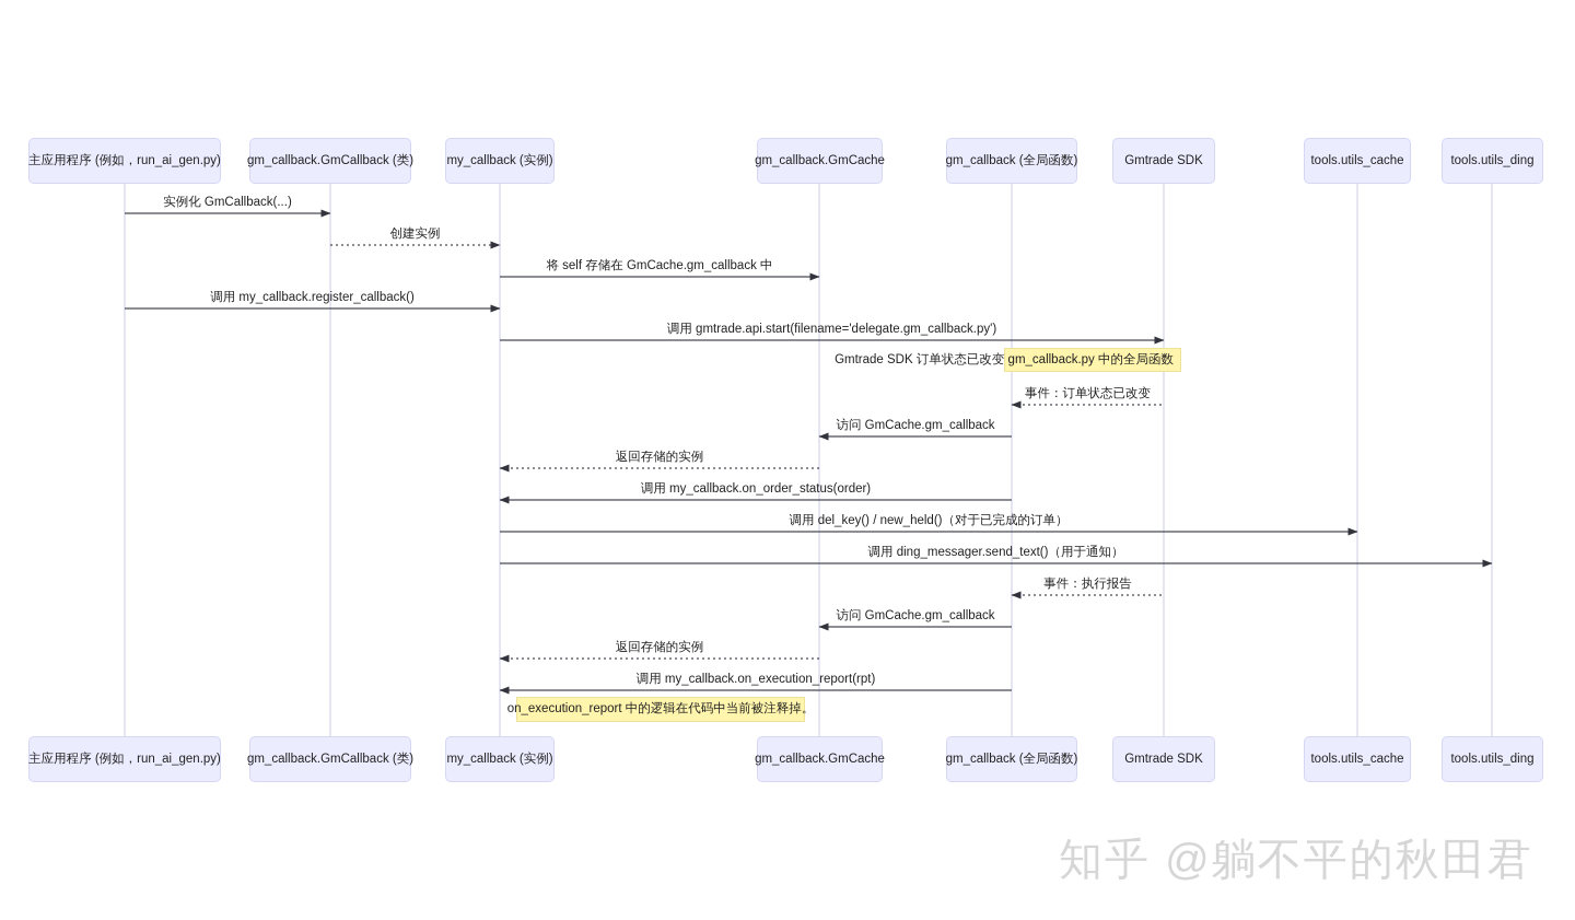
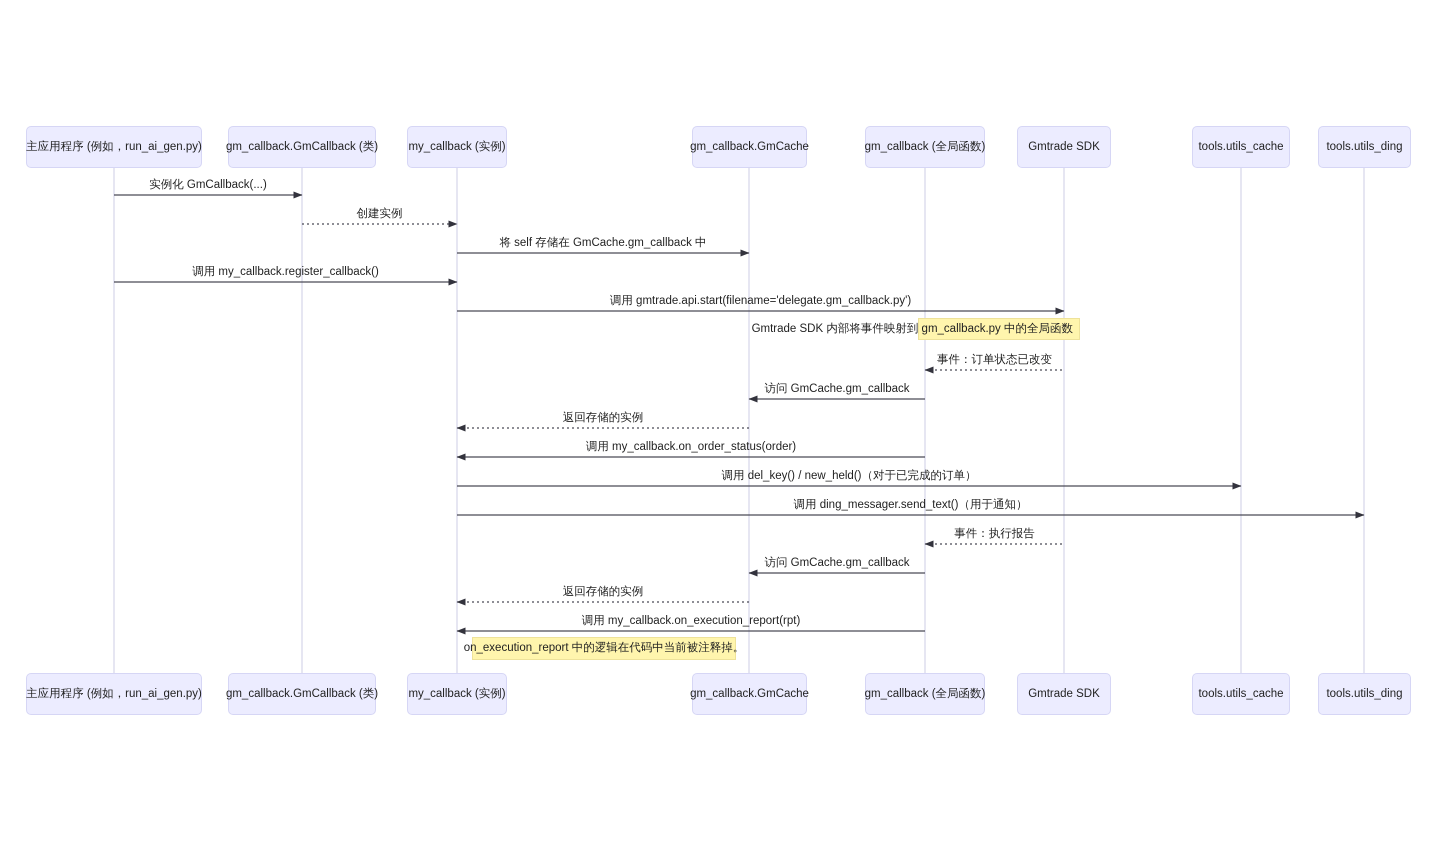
  主应用程序 (例如，run_ai_gen.py)
  gm_callback.GmCallback (类)
  my_callback (实例)
  gm_callback.GmCache
  gm_callback (全局函数)
  Gmtrade SDK
  tools.utils_cache
  tools.utils_ding
  主应用程序 (例如，run_ai_gen.py)
  gm_callback.GmCallback (类)
  my_callback (实例)
  gm_callback.GmCache
  gm_callback (全局函数)
  Gmtrade SDK
  tools.utils_cache
  tools.utils_ding
  实例化 GmCallback(...)
  创建实例
  将 self 存储在 GmCache.gm_callback 中
  调用 my_callback.register_callback()
  调用 gmtrade.api.start(filename='delegate.gm_callback.py')
  事件：订单状态已改变
  访问 GmCache.gm_callback
  返回存储的实例
  调用 my_callback.on_order_status(order)
  调用 del_key() / new_held()（对于已完成的订单）
  调用 ding_messager.send_text()（用于通知）
  事件：执行报告
  访问 GmCache.gm_callback
  返回存储的实例
  调用 my_callback.on_execution_report(rpt)
- Gmtrade SDK 订单状态已改变 gm_callback.py 中的全局函数
+ Gmtrade SDK 内部将事件映射到 gm_callback.py 中的全局函数
  on_execution_report 中的逻辑在代码中当前被注释掉。
- 知乎 @躺不平的秋田君
